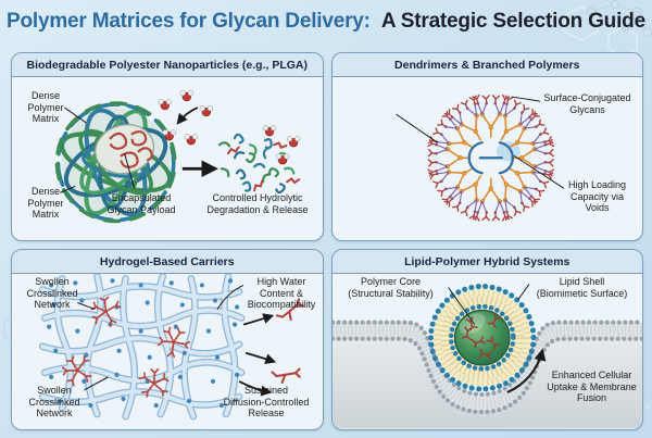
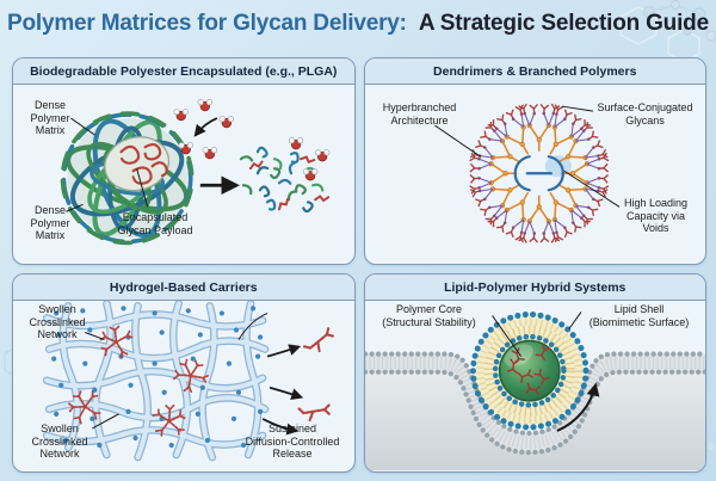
  Polymer Matrices for Glycan Delivery: A Strategic Selection Guide
- Biodegradable Polyester Nanoparticles (e.g., PLGA)
+ Biodegradable Polyester Encapsulated (e.g., PLGA)
  Dense
  Polymer
  Matrix
  Dense
  Polymer
  Matrix
  Encapsulated
  Glycan Payload
- Controlled Hydrolytic
- Degradation & Release
  Dendrimers & Branched Polymers
+ Hyperbranched
+ Architecture
  Surface-Conjugated
  Glycans
  High Loading
  Capacity via
  Voids
  Hydrogel-Based Carriers
  Swollen
  Crosslinked
  Network
- High Water
- Content &
- Biocompatibility
  Swollen
  Crosslinked
  Network
  Sustained
  Diffusion-Controlled
  Release
  Lipid-Polymer Hybrid Systems
  Polymer Core
  (Structural Stability)
  Lipid Shell
  (Biomimetic Surface)
- Enhanced Cellular
- Uptake & Membrane
- Fusion
